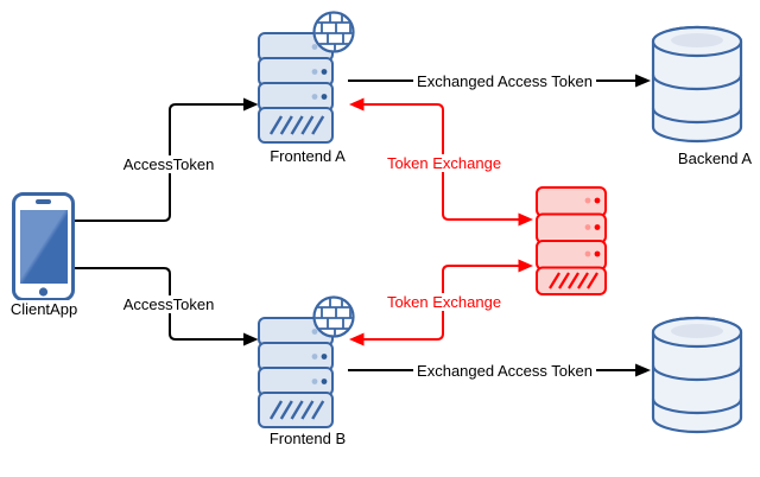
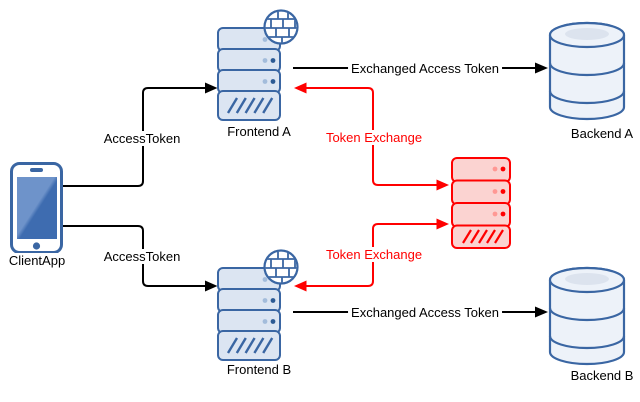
  ClientApp
  Frontend A
  Frontend B
  Backend A
+ Backend B
  AccessToken
  AccessToken
  Exchanged Access Token
  Exchanged Access Token
  Token Exchange
  Token Exchange
